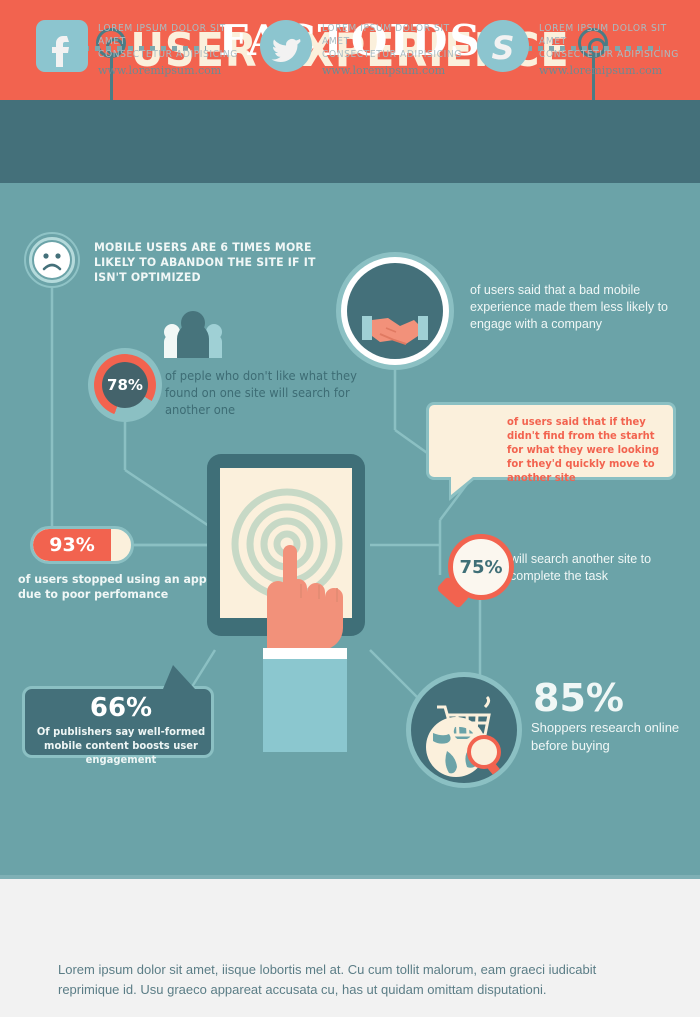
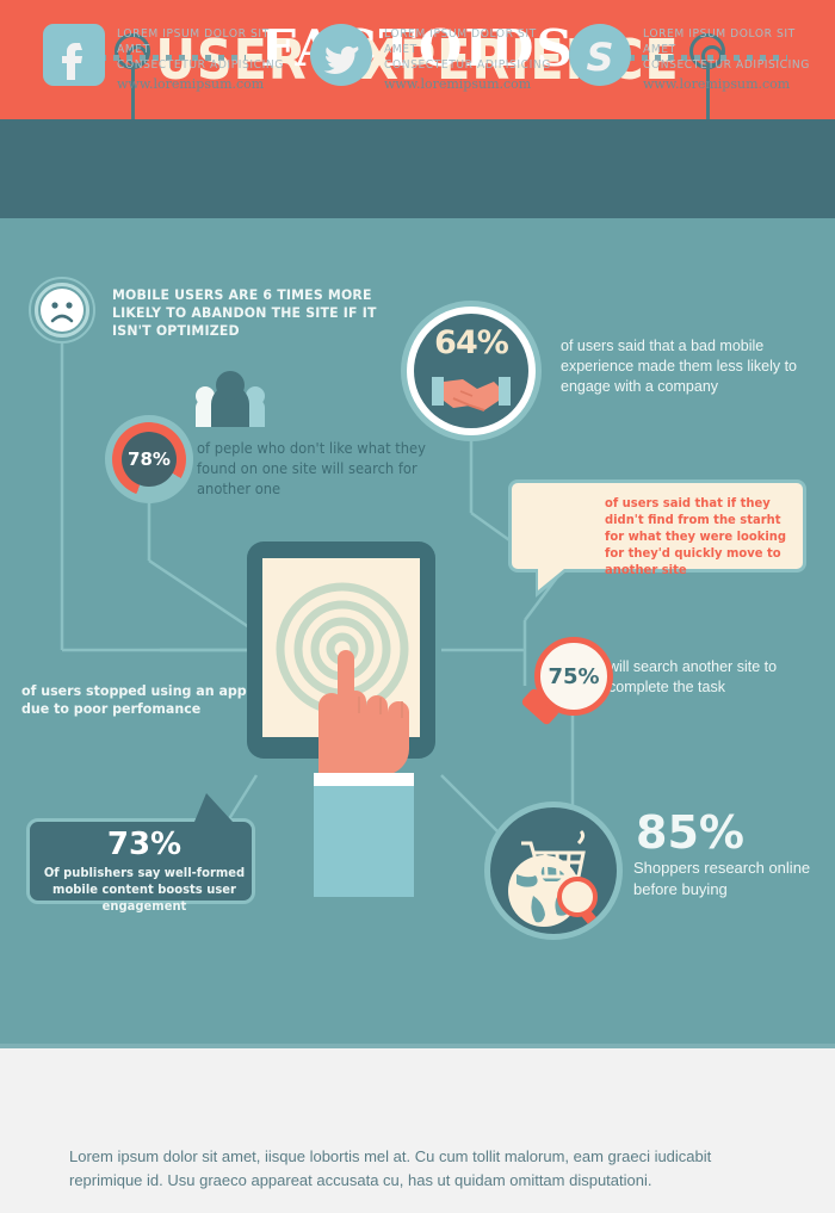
  FTOIDS
  MOBILE USERS ARE 6 TIMES MORE LIKELY TO ABANDON THE SITE IF IT ISN'T OPTIMIZED
  78%
  of peple who don't like what they found on one site will search for another one
+ 64%
  of users said that a bad mobile experience made them less likely to engage with a company
  of users said that if they didn't find from the starht for what they were looking for they'd quickly move to another site
- 93%
  of users stopped using an app due to poor perfomance
  75%
  will search another site to complete the task
- 66%
+ 73%
  Of publishers say well-formed mobile content boosts user engagement
  85%
  Shoppers research online before buying
  LOREM IPSUM DOLOR SIT AMET
  CONSECTETUR ADIPISICING
  www.loremipsum.com
  LOREM IPSUM DOLOR SIT AMET
  CONSECTETUR ADIPISICING
  www.loremipsum.com
  S
  LOREM IPSUM DOLOR SIT AMET
  CONSECTETUR ADIPISICING
  www.loremipsum.com
  Lorem ipsum dolor sit amet, iisque lobortis mel at. Cu cum tollit malorum, eam graeci iudicabit reprimique id. Usu graeco appareat accusata cu, has ut quidam omittam disputationi.
